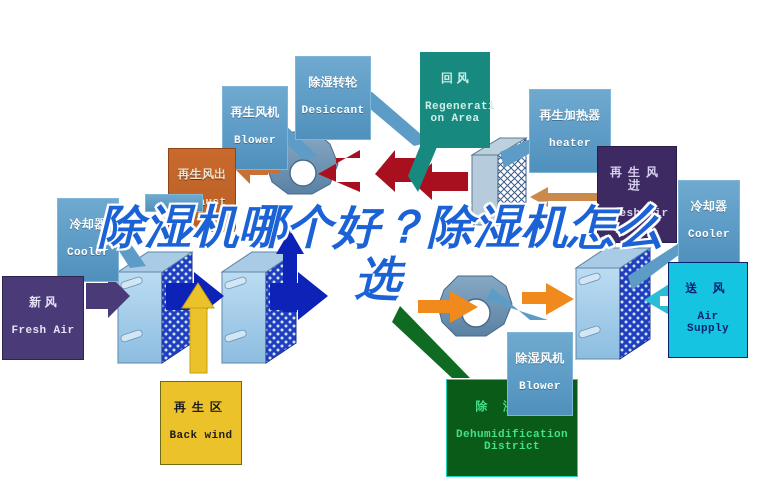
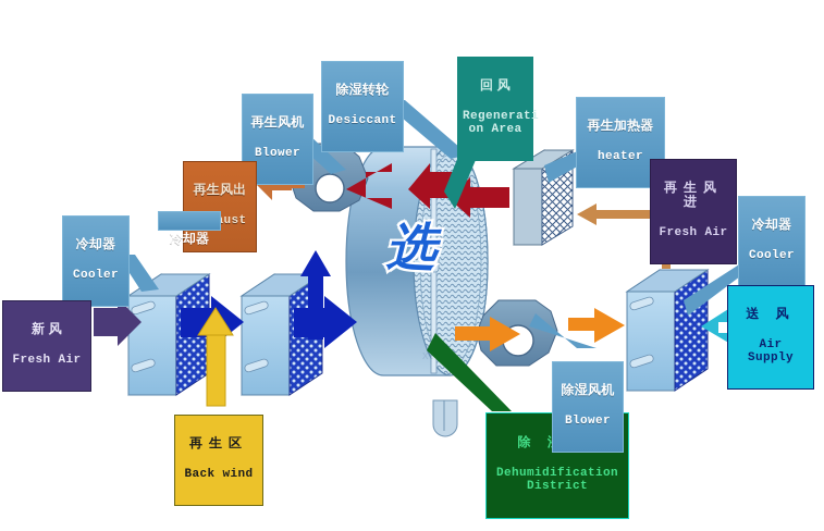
+ xt
  除湿转轮
  Desiccant
  再生风机
  Blower
  回 风
  Regenerati
  on Area
  再生加热器
  heater
  再生风进
  Fresh Air
  冷却器
  Cooler
  再生风出
  冷却器
  Cooler
  冷却器
  新 风
  Fresh Air
  再生区
  Back wind
  Dehumidification
  District
  除湿风机
  Blower
  送 风
  Air Supply
- 除湿机哪个好？除湿机怎么
  选
